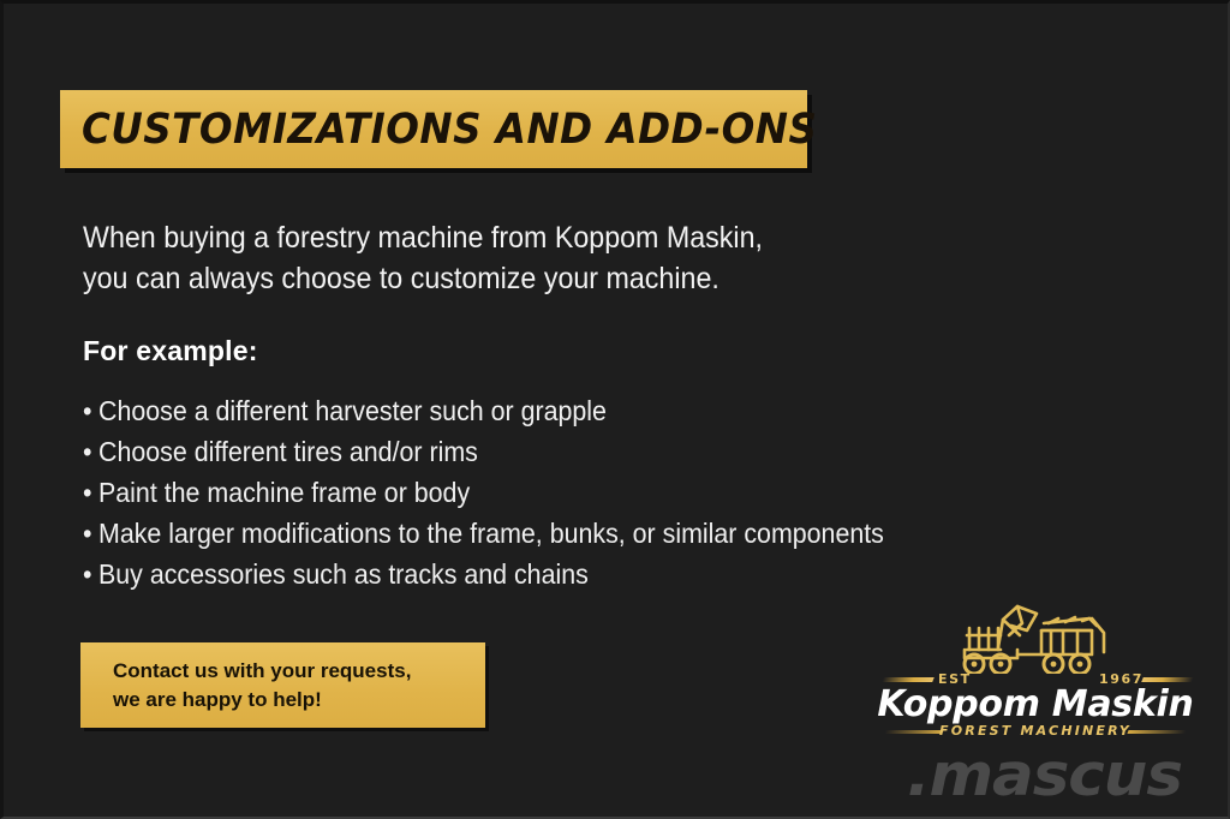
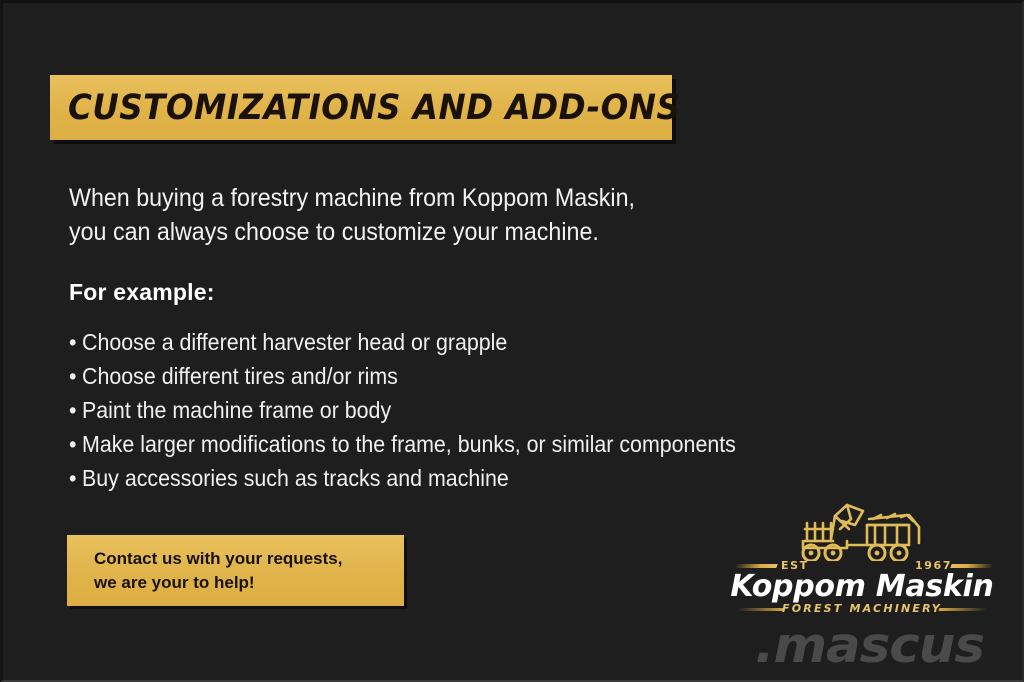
  CUSTOMIZATIONS AND ADD-ONS
  When buying a forestry machine from Koppom Maskin,
  you can always choose to customize your machine.
  For example:
- • Choose a different harvester such or grapple
+ • Choose a different harvester head or grapple
  • Choose different tires and/or rims
  • Paint the machine frame or body
  • Make larger modifications to the frame, bunks, or similar components
- • Buy accessories such as tracks and chains
+ • Buy accessories such as tracks and machine
  Contact us with your requests,
- we are happy to help!
+ we are your to help!
  EST
  1967
  Koppom Maskin
  FOREST MACHINERY
  .mascus
